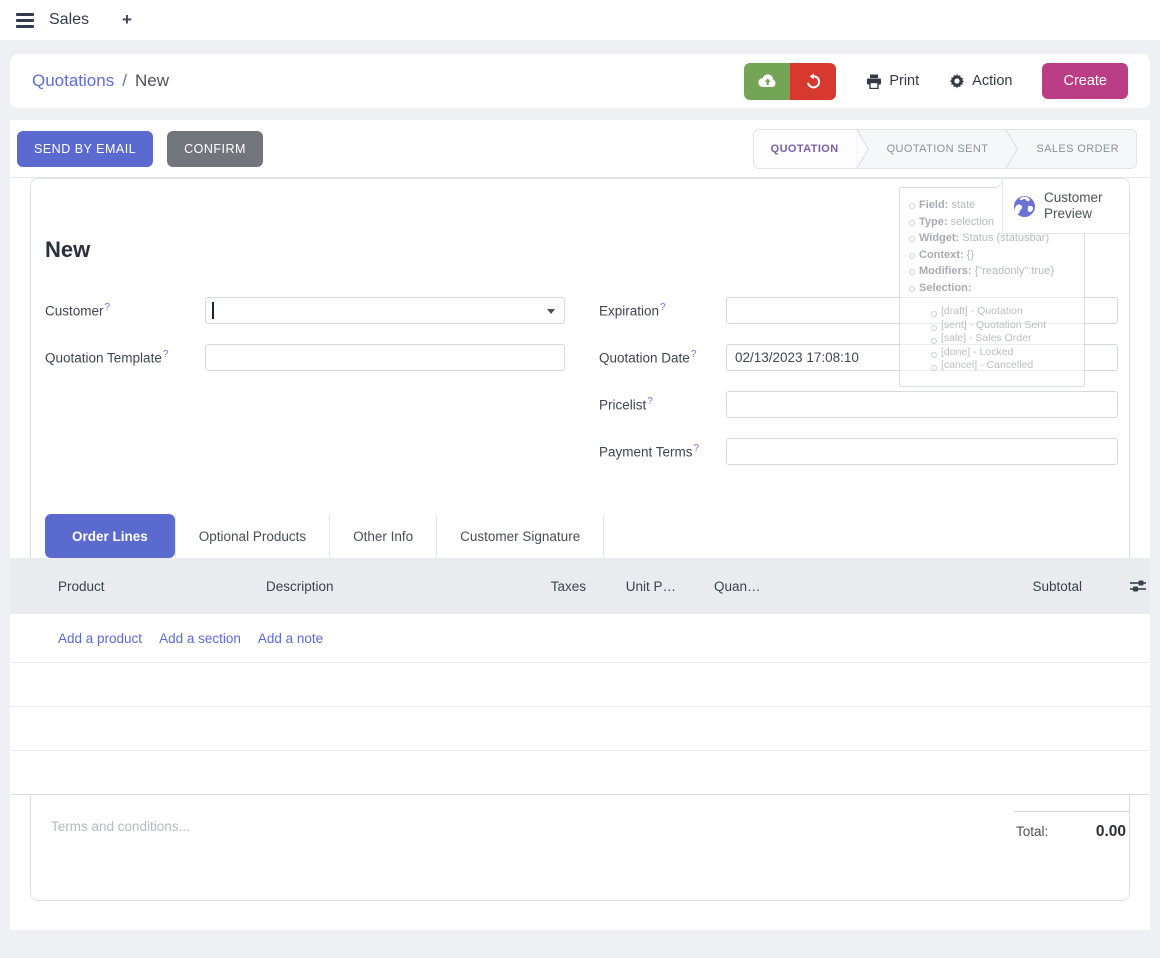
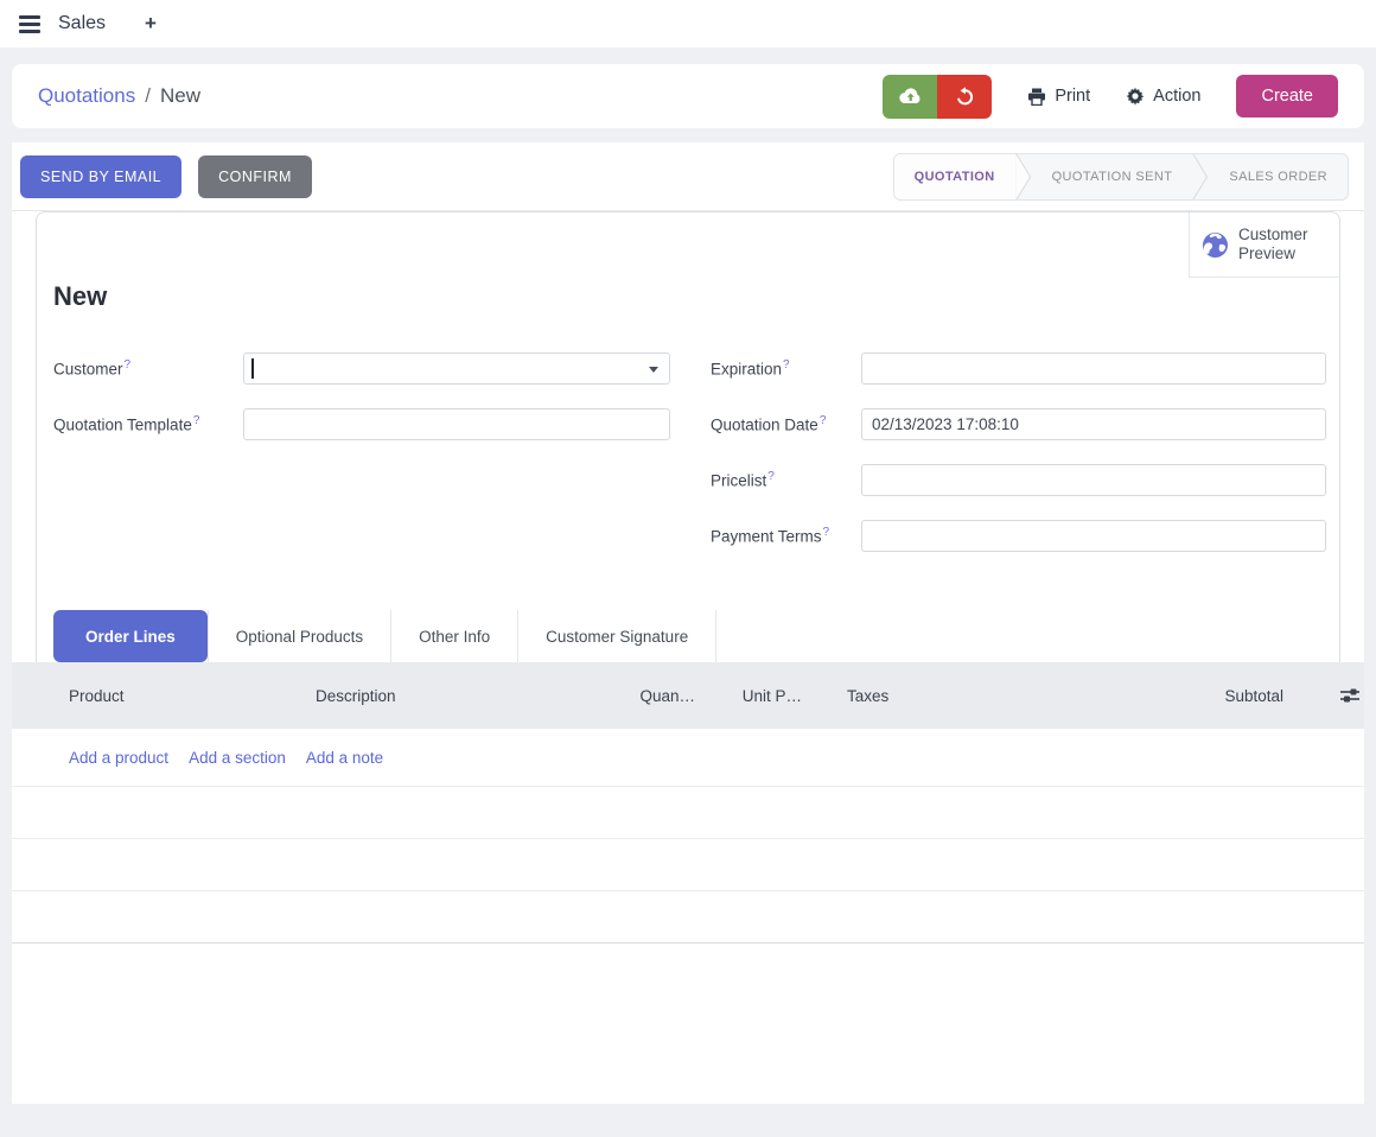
  Sales
  +
  Quotations
  /
  New
  Print
  Action
  Create
  SEND BY EMAIL
  CONFIRM
  QUOTATION
  QUOTATION SENT
  SALES ORDER
  Customer Preview
- Field: state
- Type: selection
- Widget: Status (statusbar)
- Context: {}
- Modifiers: {"readonly":true}
- Selection:
- [draft] - Quotation
- [sent] - Quotation Sent
- [sale] - Sales Order
- [done] - Locked
- [cancel] - Cancelled
  New
  Customer?
  Quotation Template?
  Expiration?
  Quotation Date?
  02/13/2023 17:08:10
  Pricelist?
  Payment Terms?
  Order Lines
  Optional Products
  Other Info
  Customer Signature
  Product
  Description
- Taxes
+ Quan…
  Unit P…
- Quan…
+ Taxes
  Subtotal
  Add a product
  Add a section
  Add a note
- Terms and conditions...
- Total:
- 0.00
